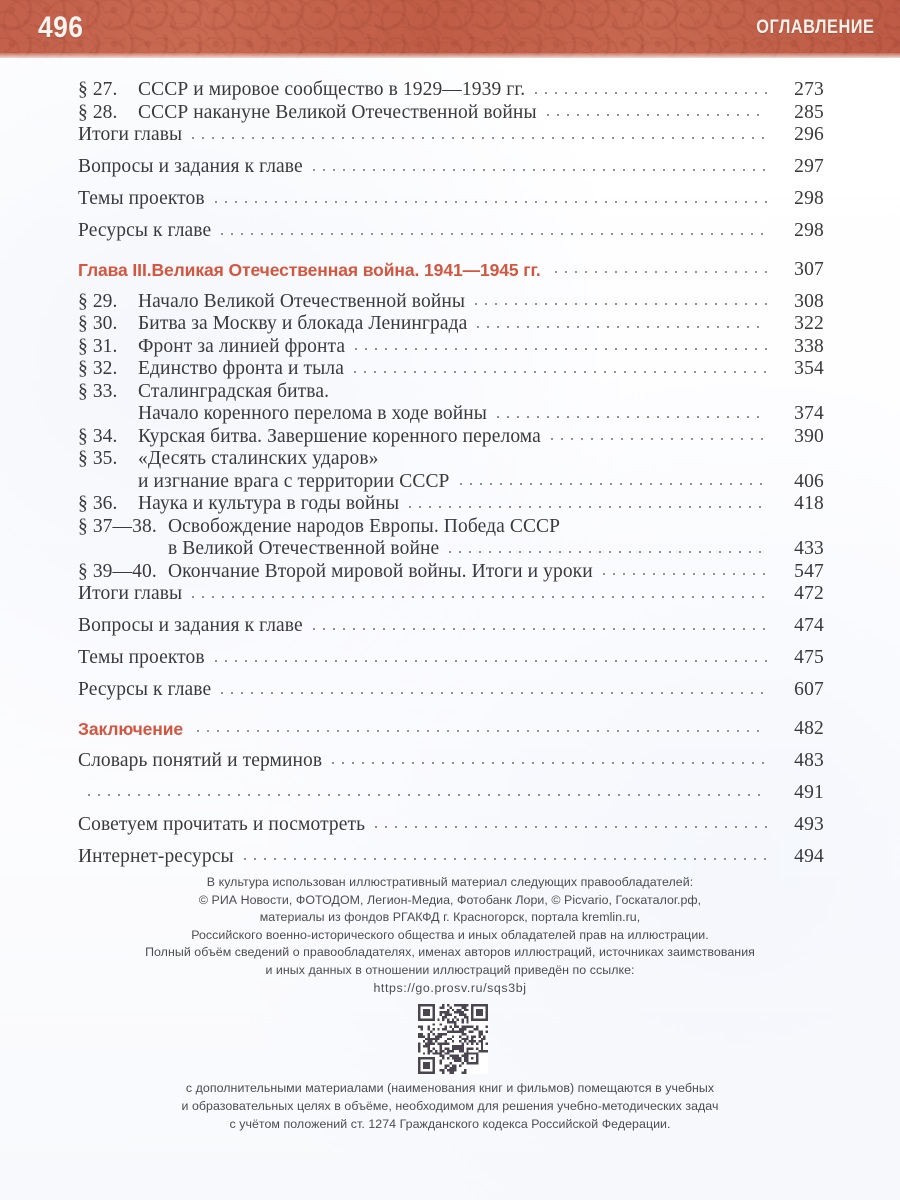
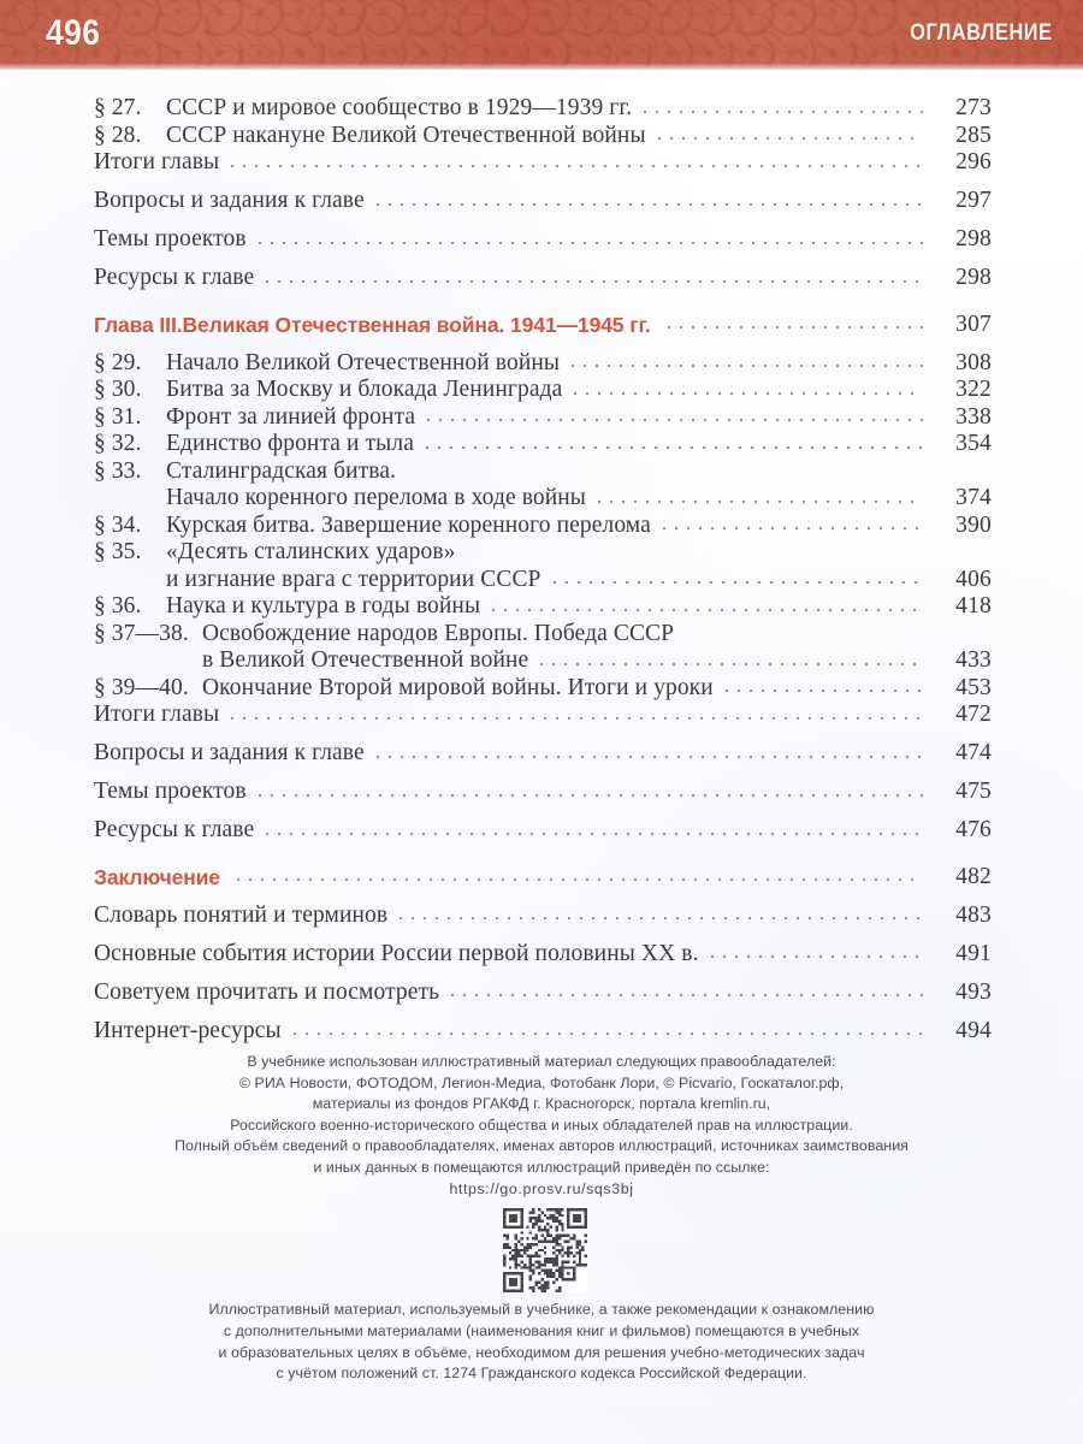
  496
  ОГЛАВЛЕНИЕ
  § 27.
  СССР и мировое сообщество в 1929—1939 гг.
  273
  § 28.
  СССР накануне Великой Отечественной войны
  285
  Итоги главы
  296
  Вопросы и задания к главе
  297
  Темы проектов
  298
  Ресурсы к главе
  298
  Глава III.
  Великая Отечественная война. 1941—1945 гг.
  307
  § 29.
  Начало Великой Отечественной войны
  308
  § 30.
  Битва за Москву и блокада Ленинграда
  322
  § 31.
  Фронт за линией фронта
  338
  § 32.
  Единство фронта и тыла
  354
  § 33.
  Сталинградская битва.
  Начало коренного перелома в ходе войны
  374
  § 34.
  Курская битва. Завершение коренного перелома
  390
  § 35.
  «Десять сталинских ударов»
  и изгнание врага с территории СССР
  406
  § 36.
  Наука и культура в годы войны
  418
  § 37—38.
  Освобождение народов Европы. Победа СССР
  в Великой Отечественной войне
  433
  § 39—40.
  Окончание Второй мировой войны. Итоги и уроки
- 547
+ 453
  Итоги главы
  472
  Вопросы и задания к главе
  474
  Темы проектов
  475
  Ресурсы к главе
- 607
+ 476
  Заключение
  482
  Словарь понятий и терминов
  483
+ Основные события истории России первой половины XX в.
  491
  Советуем прочитать и посмотреть
  493
  Интернет-ресурсы
  494
- В культура использован иллюстративный материал следующих правообладателей:
+ В учебнике использован иллюстративный материал следующих правообладателей:
  © РИА Новости, ФОТОДОМ, Легион-Медиа, Фотобанк Лори, © Picvario, Госкаталог.рф,
  материалы из фондов РГАКФД г. Красногорск, портала kremlin.ru,
  Российского военно-исторического общества и иных обладателей прав на иллюстрации.
  Полный объём сведений о правообладателях, именах авторов иллюстраций, источниках заимствования
- и иных данных в отношении иллюстраций приведён по ссылке:
+ и иных данных в помещаются иллюстраций приведён по ссылке:
  https://go.prosv.ru/sqs3bj
+ Иллюстративный материал, используемый в учебнике, а также рекомендации к ознакомлению
  с дополнительными материалами (наименования книг и фильмов) помещаются в учебных
  и образовательных целях в объёме, необходимом для решения учебно-методических задач
  с учётом положений ст. 1274 Гражданского кодекса Российской Федерации.
